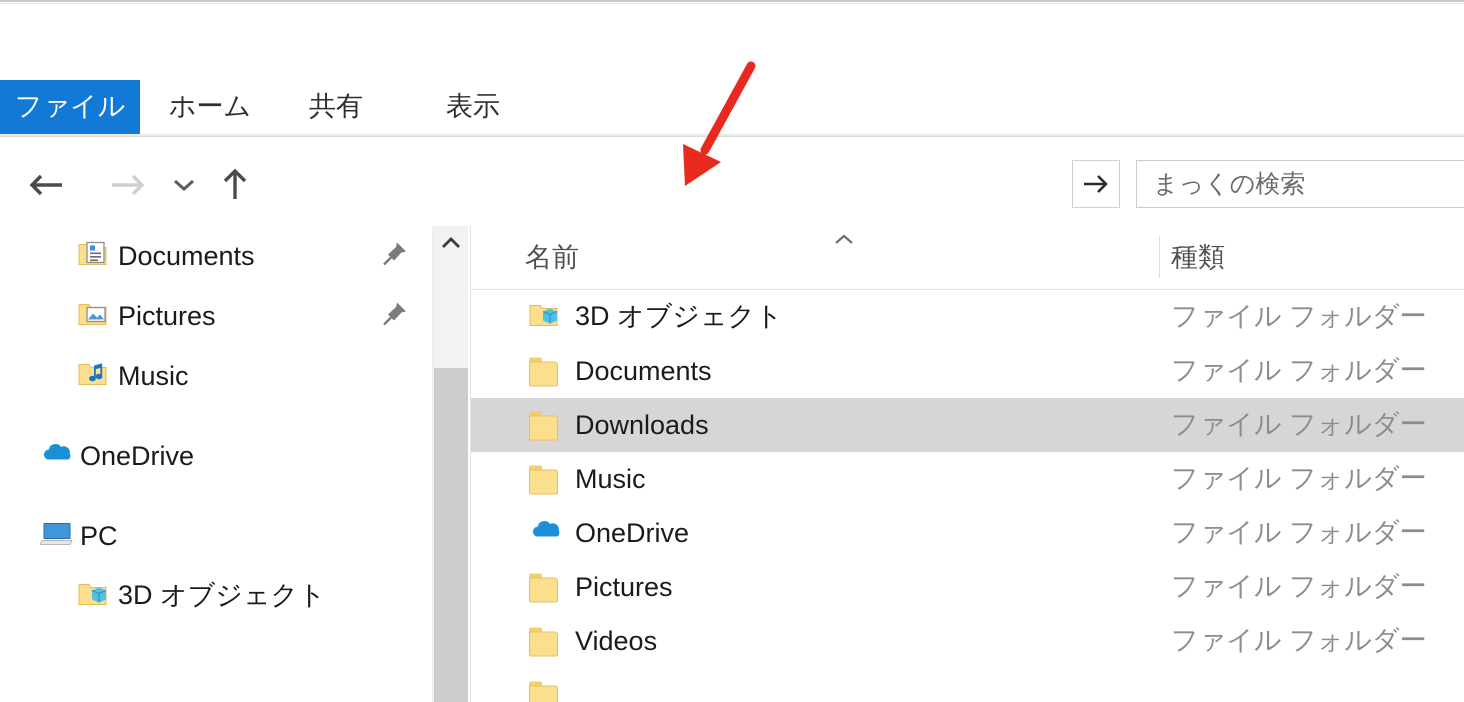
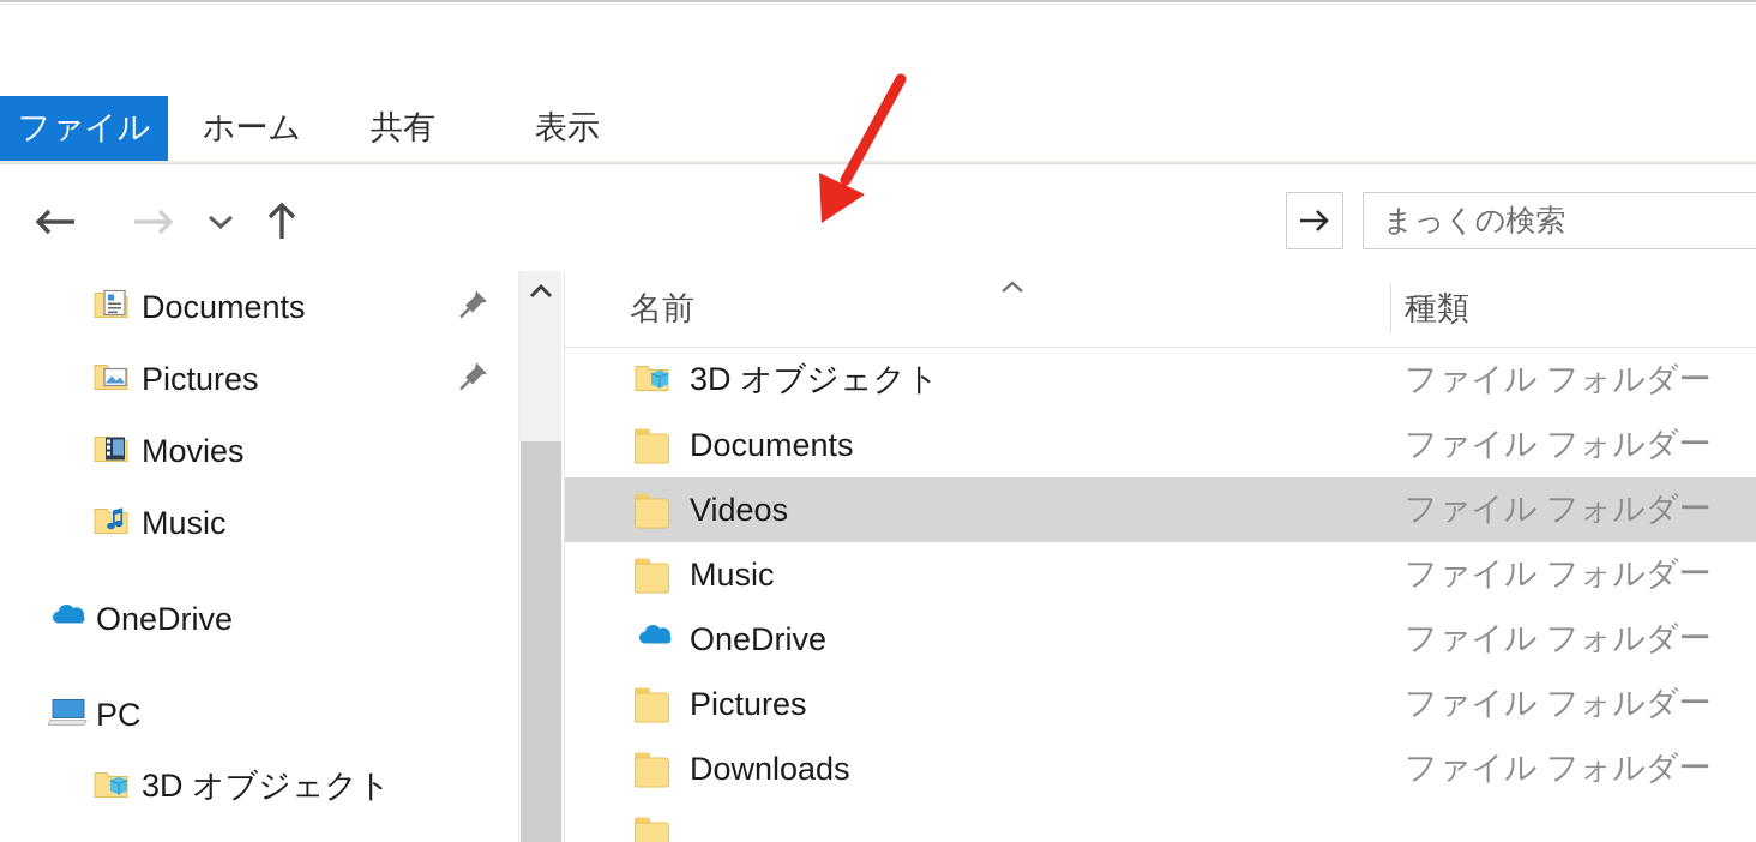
  ファイル
  ホーム
  共有
  表示
  まっくの検索
  Documents
  Pictures
+ Movies
  Music
  OneDrive
  PC
  3D オブジェクト
  名前
  種類
  3D オブジェクト
  ファイル フォルダー
  Documents
  ファイル フォルダー
- Downloads
+ Videos
  ファイル フォルダー
  Music
  ファイル フォルダー
  OneDrive
  ファイル フォルダー
  Pictures
  ファイル フォルダー
- Videos
+ Downloads
  ファイル フォルダー
